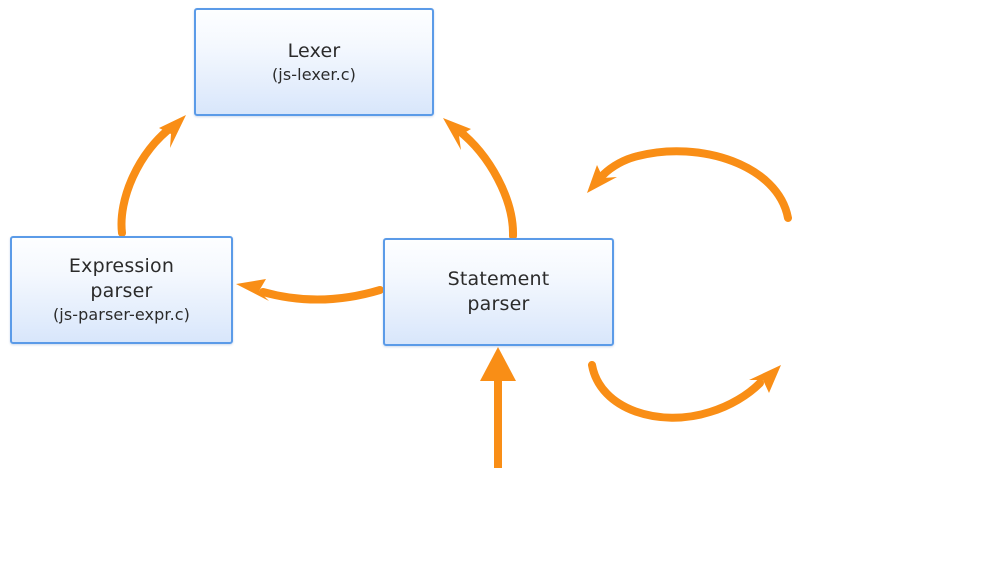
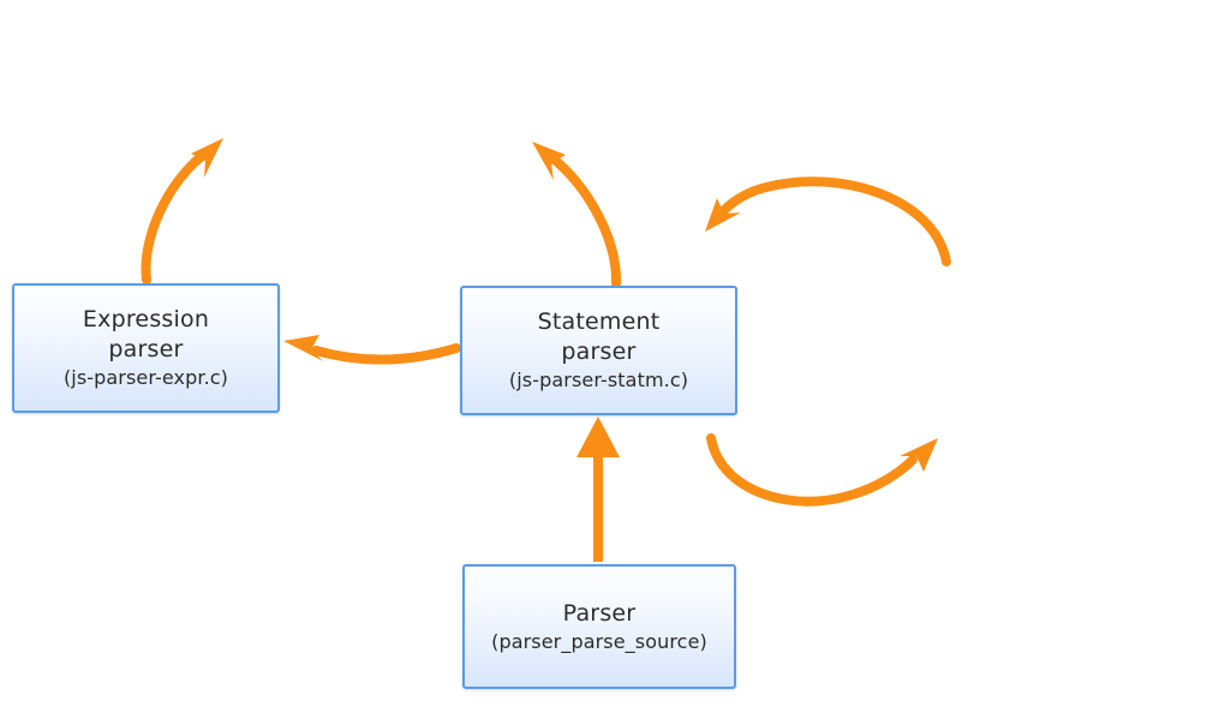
- Lexer
- (js-lexer.c)
  Expression
  parser
  (js-parser-expr.c)
  Statement
  parser
+ (js-parser-statm.c)
+ Parser
+ (parser_parse_source)
